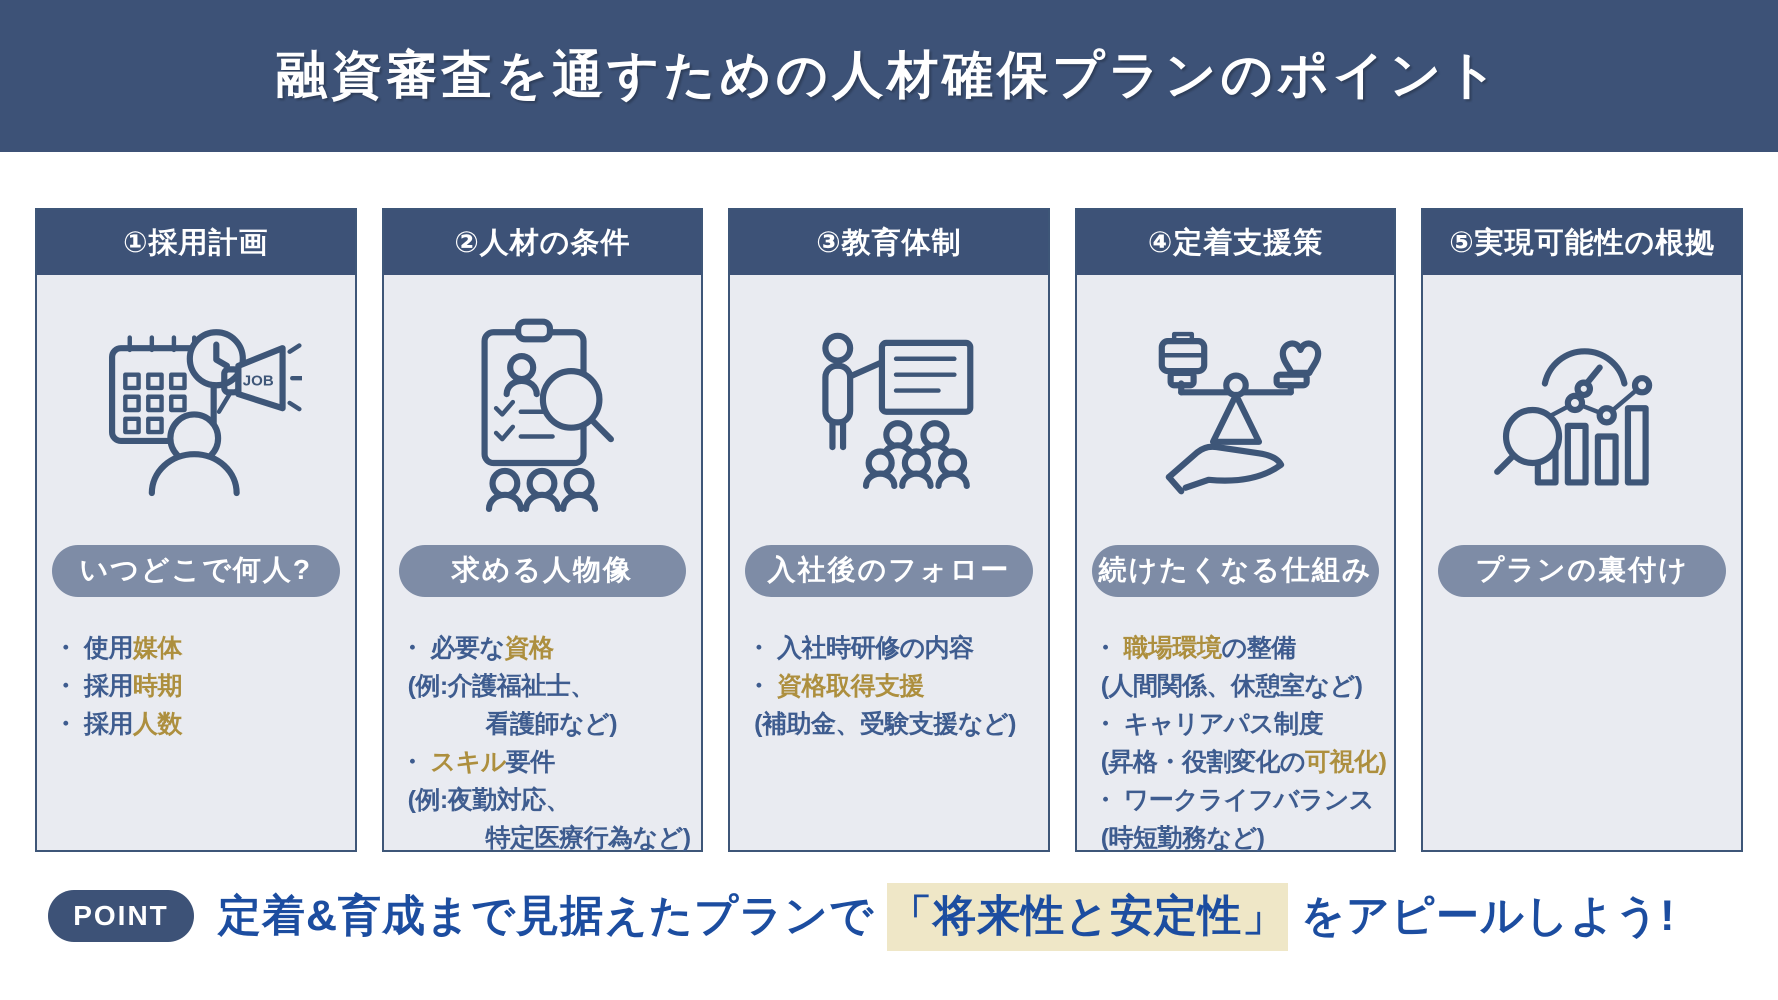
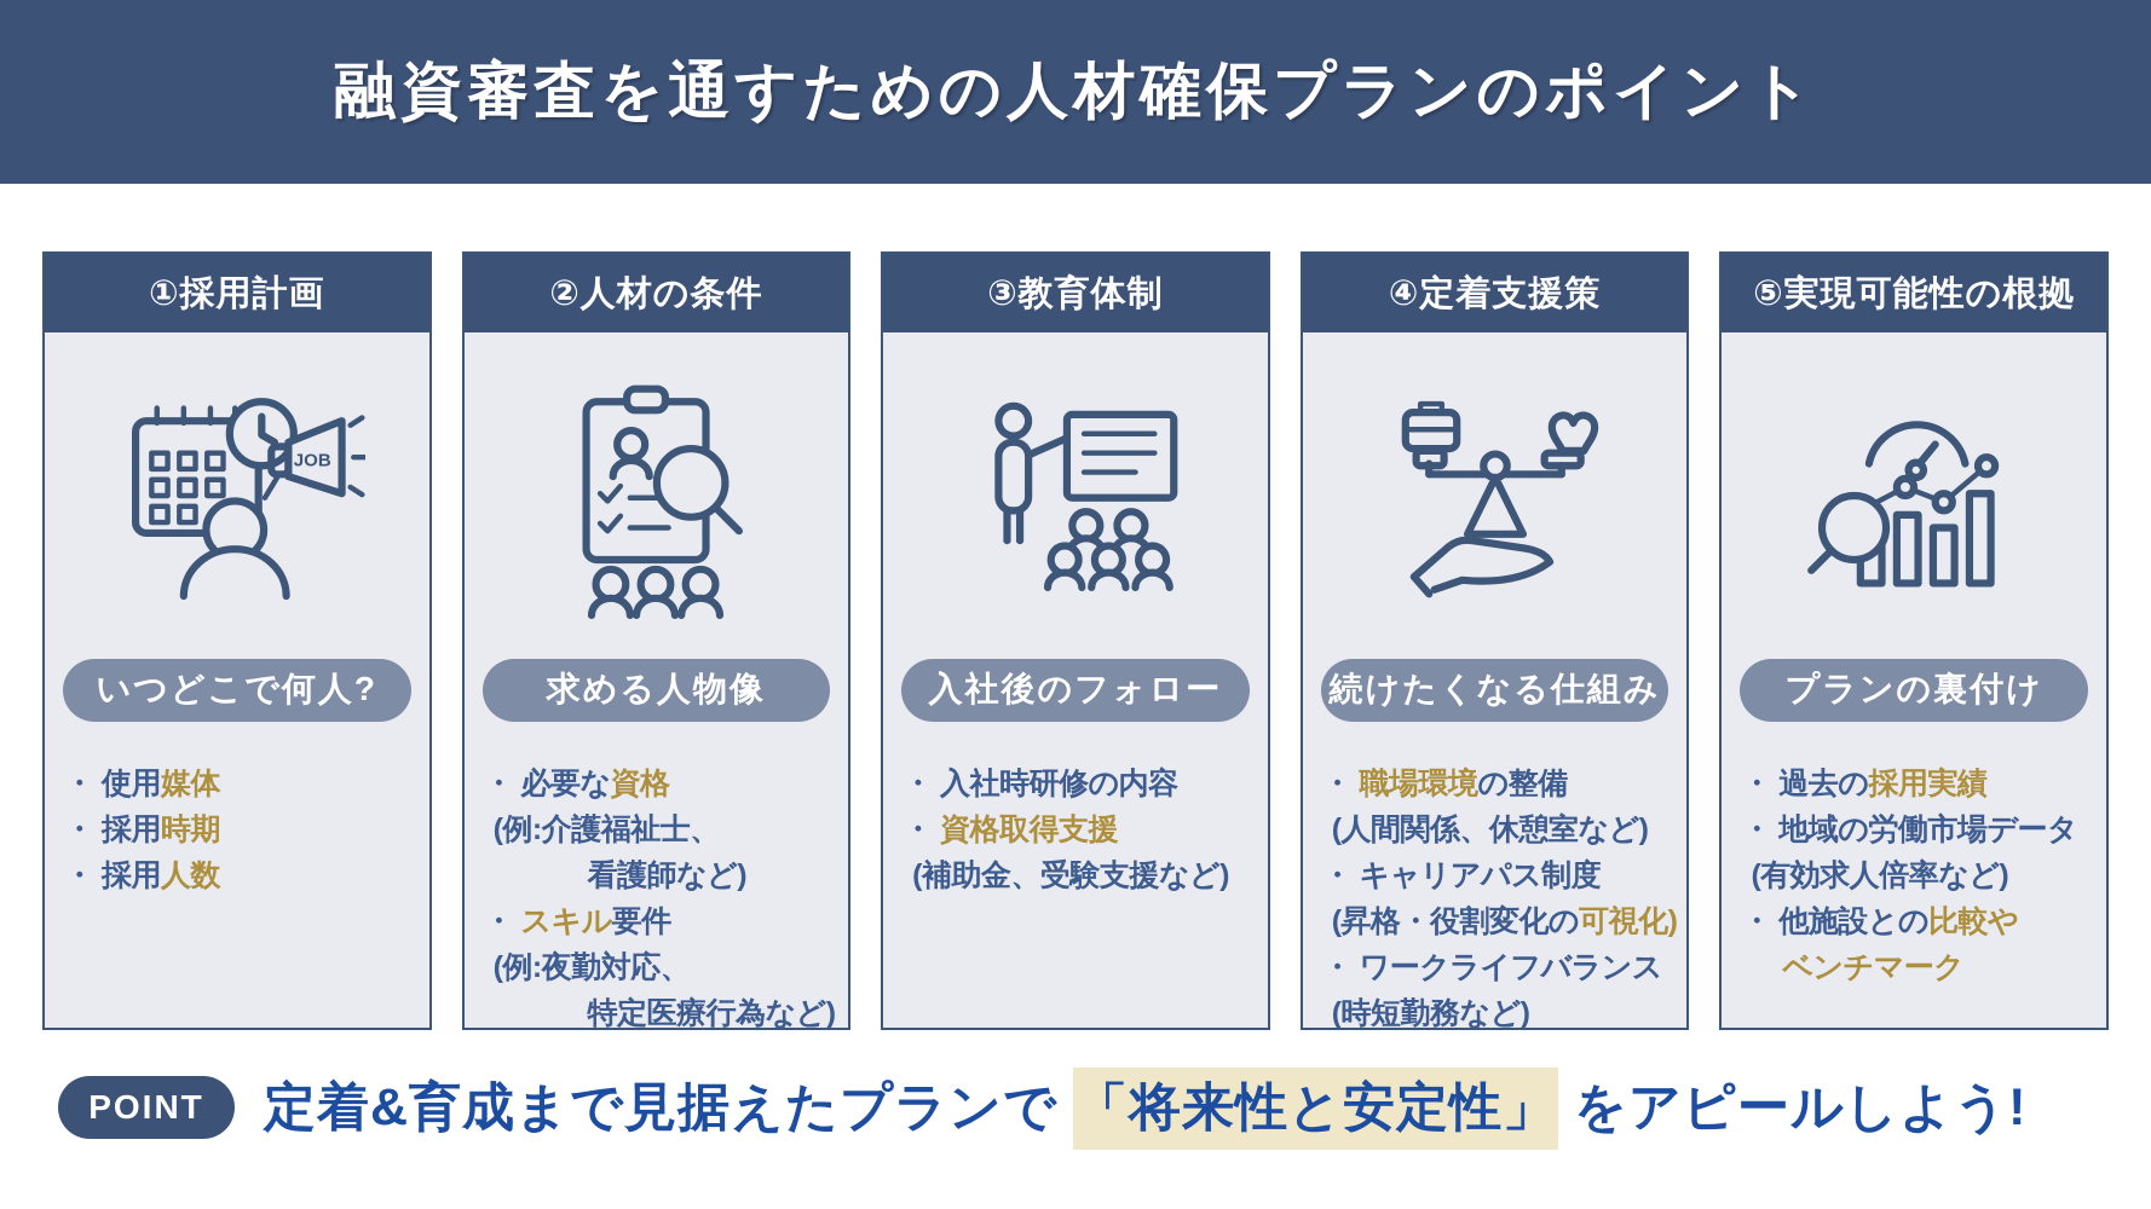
  融資審査を通すための人材確保プランのポイント
  ①採用計画
  JOB
  いつどこで何人?
  ・ 使用媒体
  ・ 採用時期
  ・ 採用人数
  ②人材の条件
  求める人物像
  ・ 必要な資格
  (例:介護福祉士、
  看護師など)
  ・ スキル要件
  (例:夜勤対応、
  特定医療行為など)
  ③教育体制
  入社後のフォロー
  ・ 入社時研修の内容
  ・ 資格取得支援
  (補助金、受験支援など)
  ④定着支援策
  続けたくなる仕組み
  ・ 職場環境の整備
  (人間関係、休憩室など)
  ・ キャリアパス制度
  (昇格・役割変化の可視化)
  ・ ワークライフバランス
  (時短勤務など)
  ⑤実現可能性の根拠
  プランの裏付け
+ ・ 過去の採用実績
+ ・ 地域の労働市場データ
+ (有効求人倍率など)
+ ・ 他施設との比較や
+ ベンチマーク
  POINT
  定着&育成まで見据えたプランで 「将来性と安定性」 をアピールしよう!
